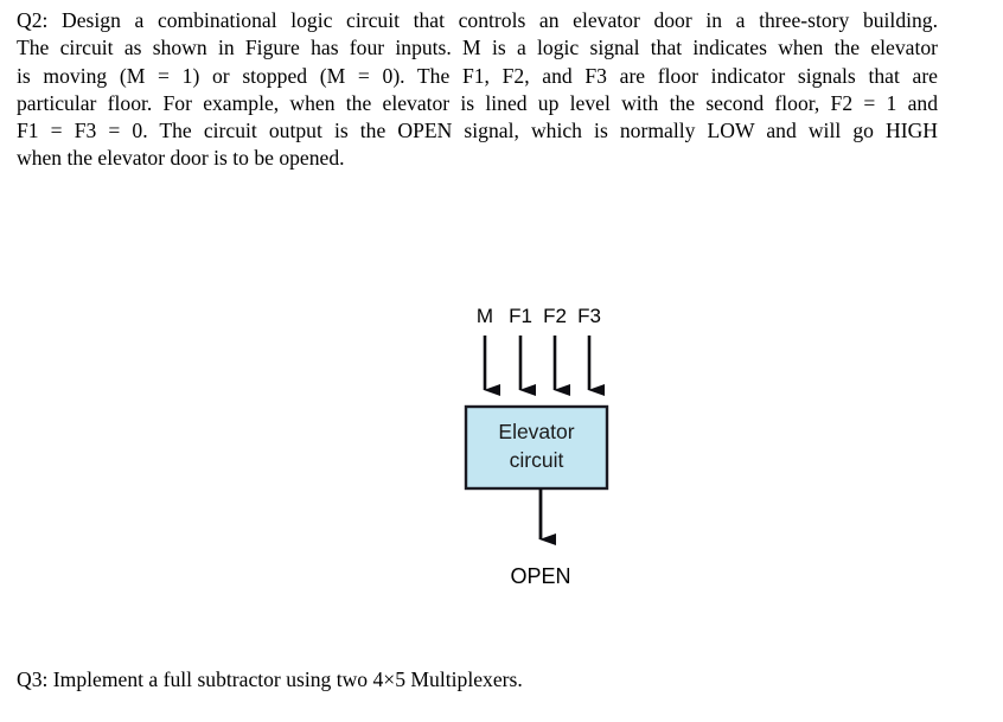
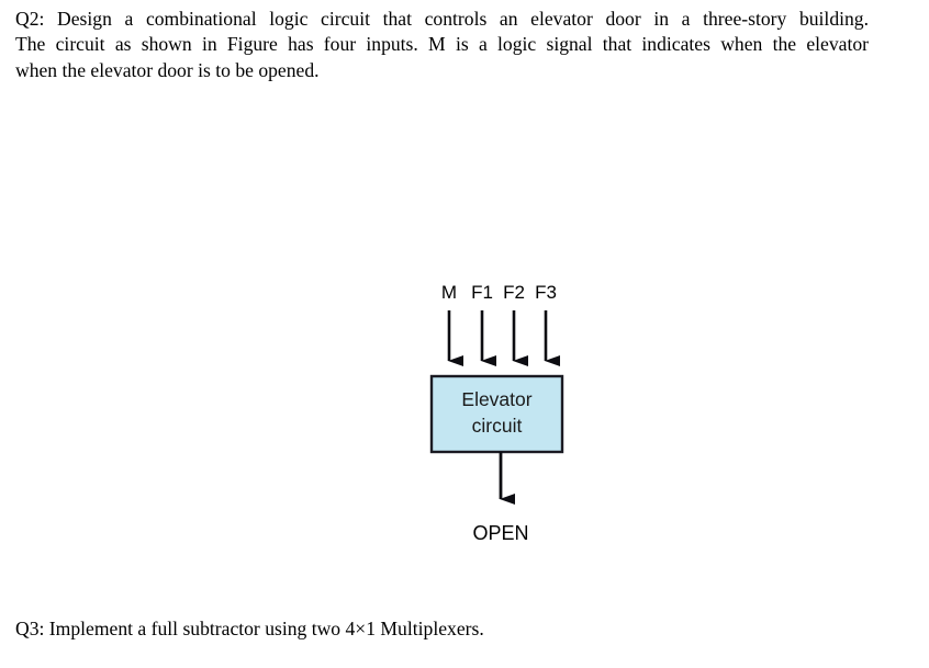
  Q2: Design a combinational logic circuit that controls an elevator door in a three-story building.
  The circuit as shown in Figure has four inputs. M is a logic signal that indicates when the elevator
- is moving (M = 1) or stopped (M = 0). The F1, F2, and F3 are floor indicator signals that are
- particular floor. For example, when the elevator is lined up level with the second floor, F2 = 1 and
- F1 = F3 = 0. The circuit output is the OPEN signal, which is normally LOW and will go HIGH
  when the elevator door is to be opened.
  M
  F1
  F2
  F3
  Elevator
  circuit
  OPEN
- Q3: Implement a full subtractor using two 4×5 Multiplexers.
+ Q3: Implement a full subtractor using two 4×1 Multiplexers.
